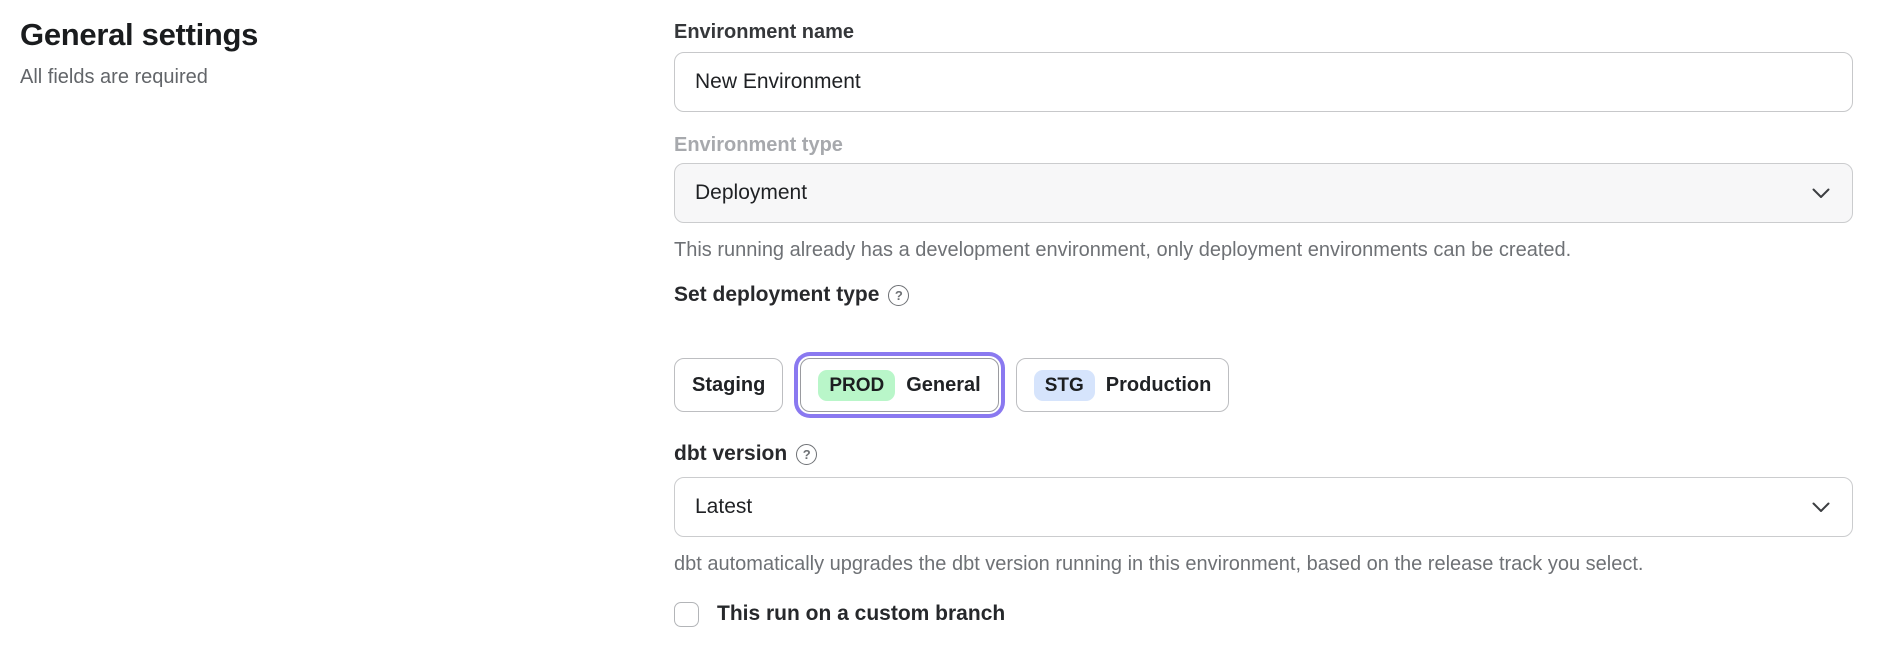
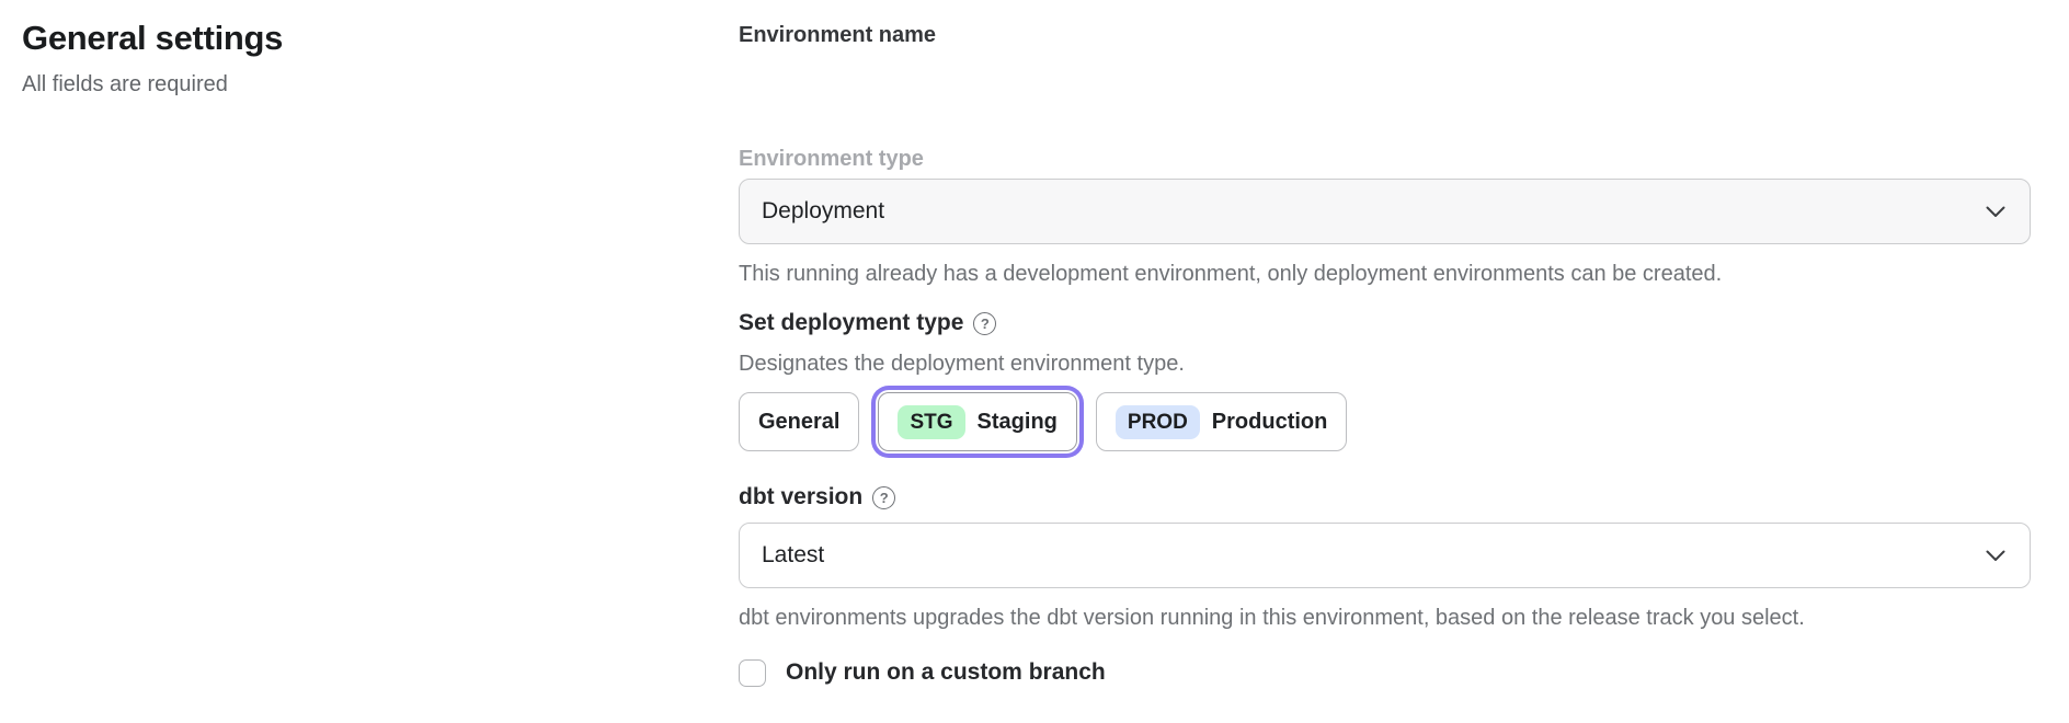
  General settings
  All fields are required
  Environment name
- New Environment
  Environment type
  Deployment
  This running already has a development environment, only deployment environments can be created.
  Set deployment type
  ?
+ Designates the deployment environment type.
- Staging
+ General
- PROD
+ STG
- General
+ Staging
- STG
+ PROD
  Production
  dbt version
  ?
  Latest
- dbt automatically upgrades the dbt version running in this environment, based on the release track you select.
+ dbt environments upgrades the dbt version running in this environment, based on the release track you select.
- This run on a custom branch
+ Only run on a custom branch
